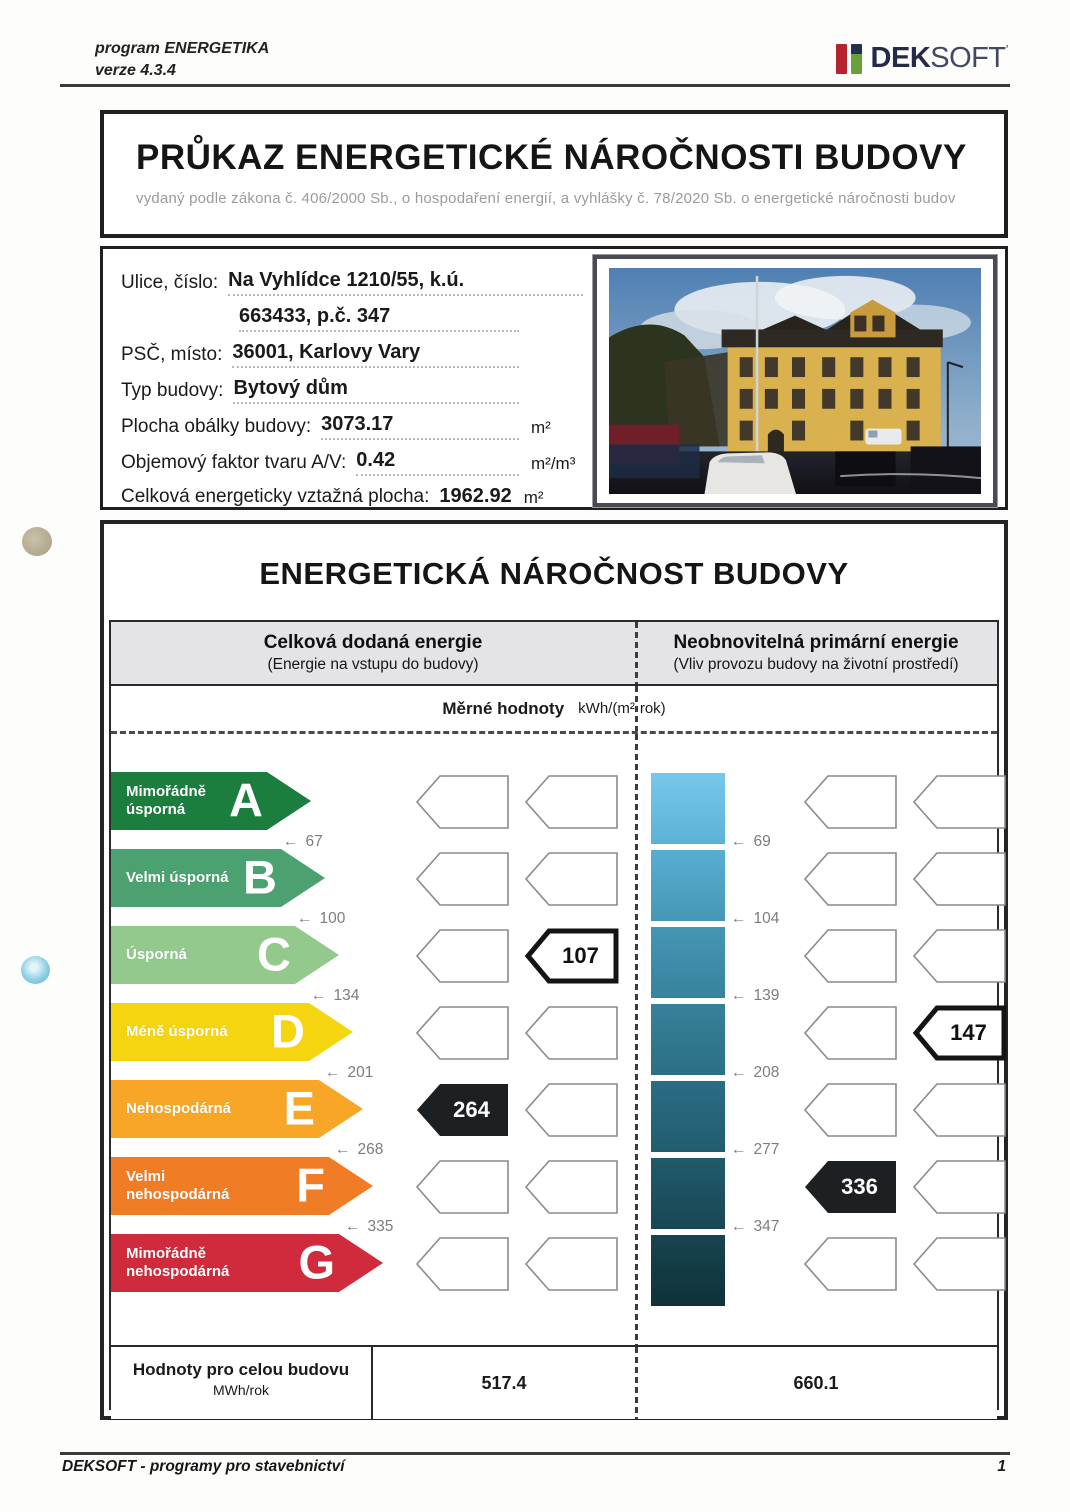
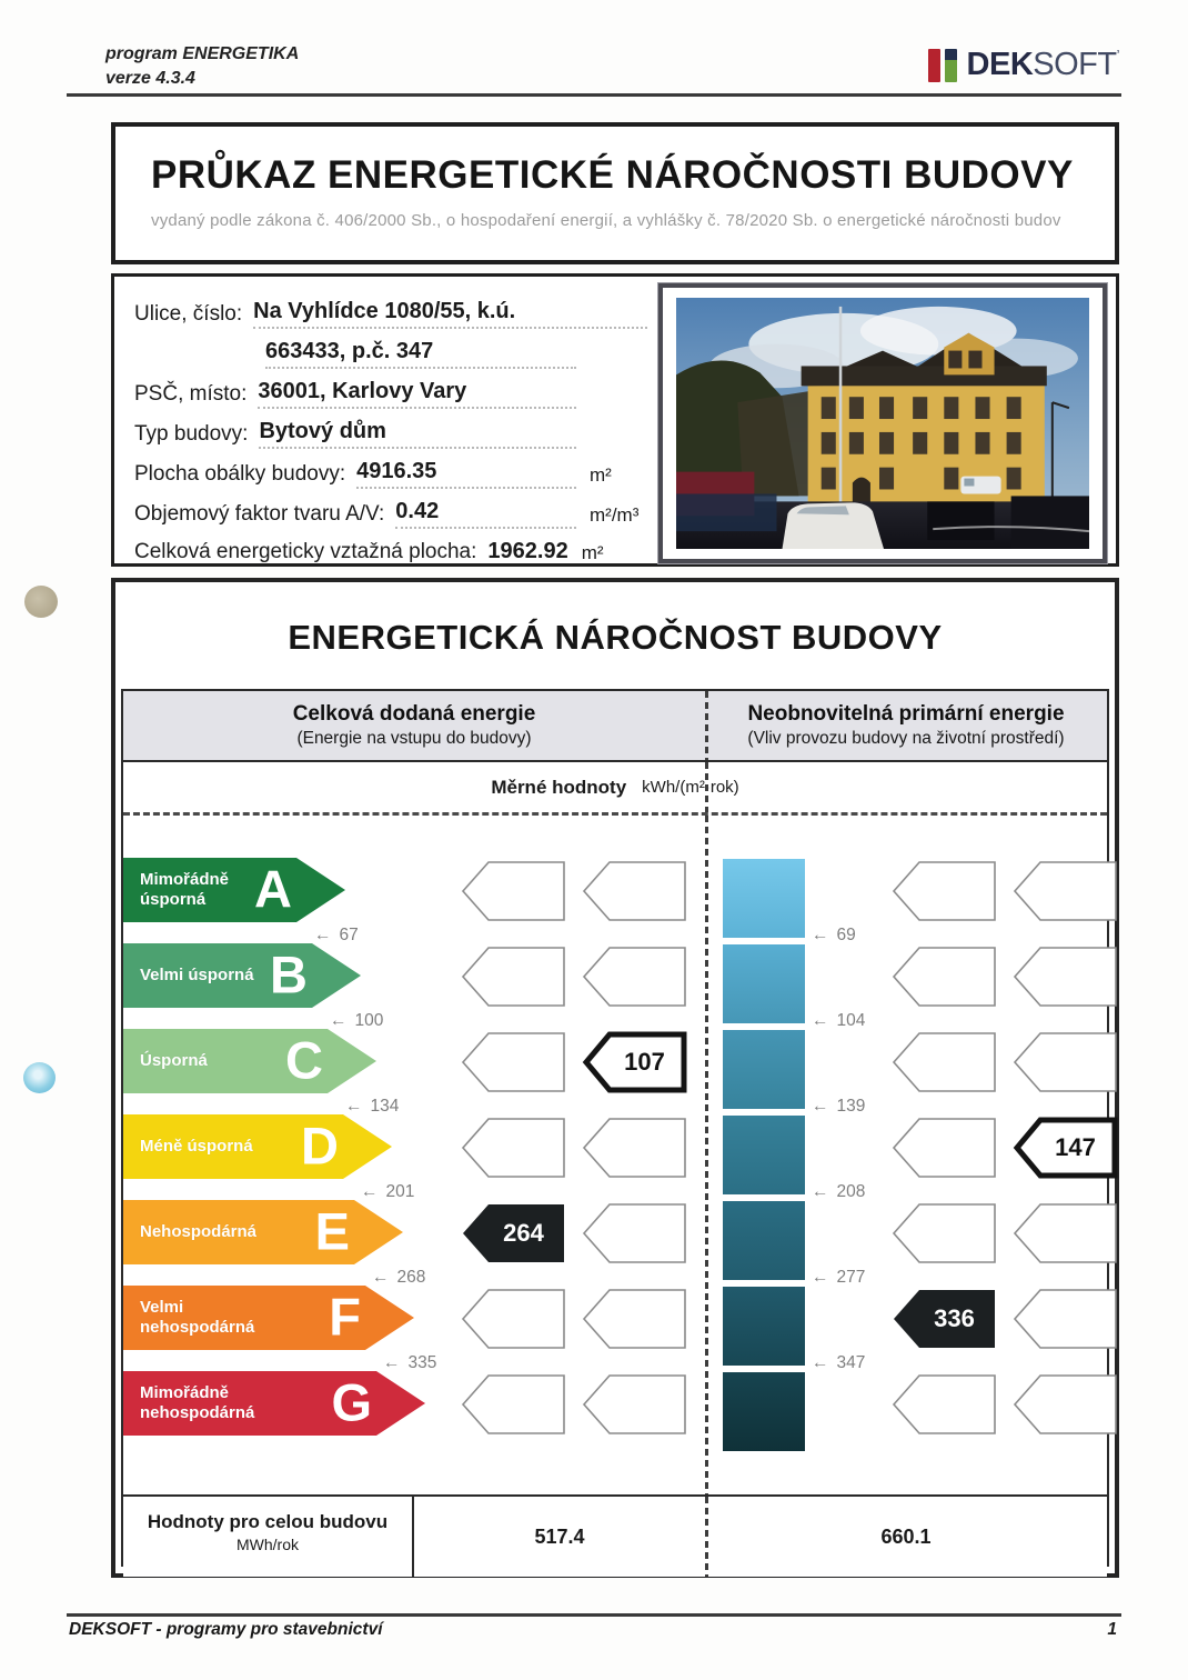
  program ENERGETIKA
  verze 4.3.4
  DEKSOFT’
  PRŮKAZ ENERGETICKÉ NÁROČNOSTI BUDOVY
  vydaný podle zákona č. 406/2000 Sb., o hospodaření energií, a vyhlášky č. 78/2020 Sb. o energetické náročnosti budov
  Ulice, číslo:
- Na Vyhlídce 1210/55, k.ú.
+ Na Vyhlídce 1080/55, k.ú.
  663433, p.č. 347
  PSČ, místo:
  36001, Karlovy Vary
  Typ budovy:
  Bytový dům
  Plocha obálky budovy:
- 3073.17
+ 4916.35
  m²
  Objemový faktor tvaru A/V:
  0.42
  m²/m³
  Celková energeticky vztažná plocha:
  1962.92
  m²
  ENERGETICKÁ NÁROČNOST BUDOVY
  Celková dodaná energie
  (Energie na vstupu do budovy)
  Neobnovitelná primární energie
  (Vliv provozu budovy na životní prostředí)
  Měrné hodnoty
  kWh/(m²rok)
  Mimořádně úsporná
  A
  ←
  67
  ←
  69
  Velmi úsporná
  B
  ←
  100
  ←
  104
  Úsporná
  C
  ←
  134
  107
  ←
  139
  Méně úsporná
  D
  ←
  201
  ←
  208
  147
  Nehospodárná
  E
  ←
  268
  264
  ←
  277
  Velmi nehospodárná
  F
  ←
  335
  ←
  347
  336
  Mimořádně nehospodárná
  G
  Hodnoty pro celou budovu
  MWh/rok
  517.4
  660.1
  DEKSOFT - programy pro stavebnictví
  1
